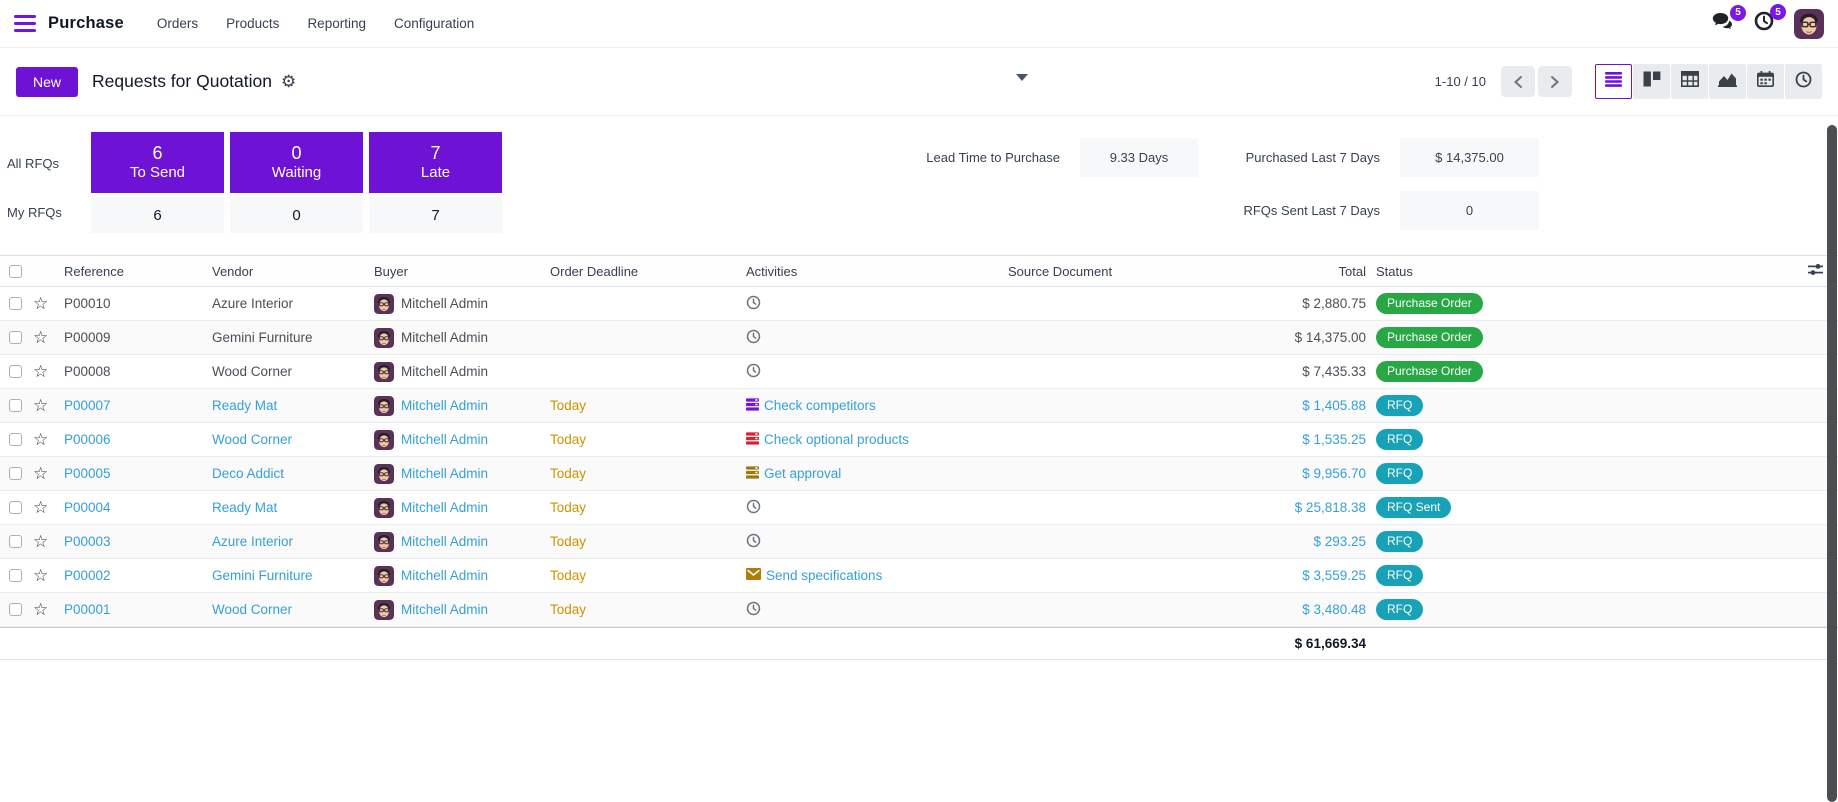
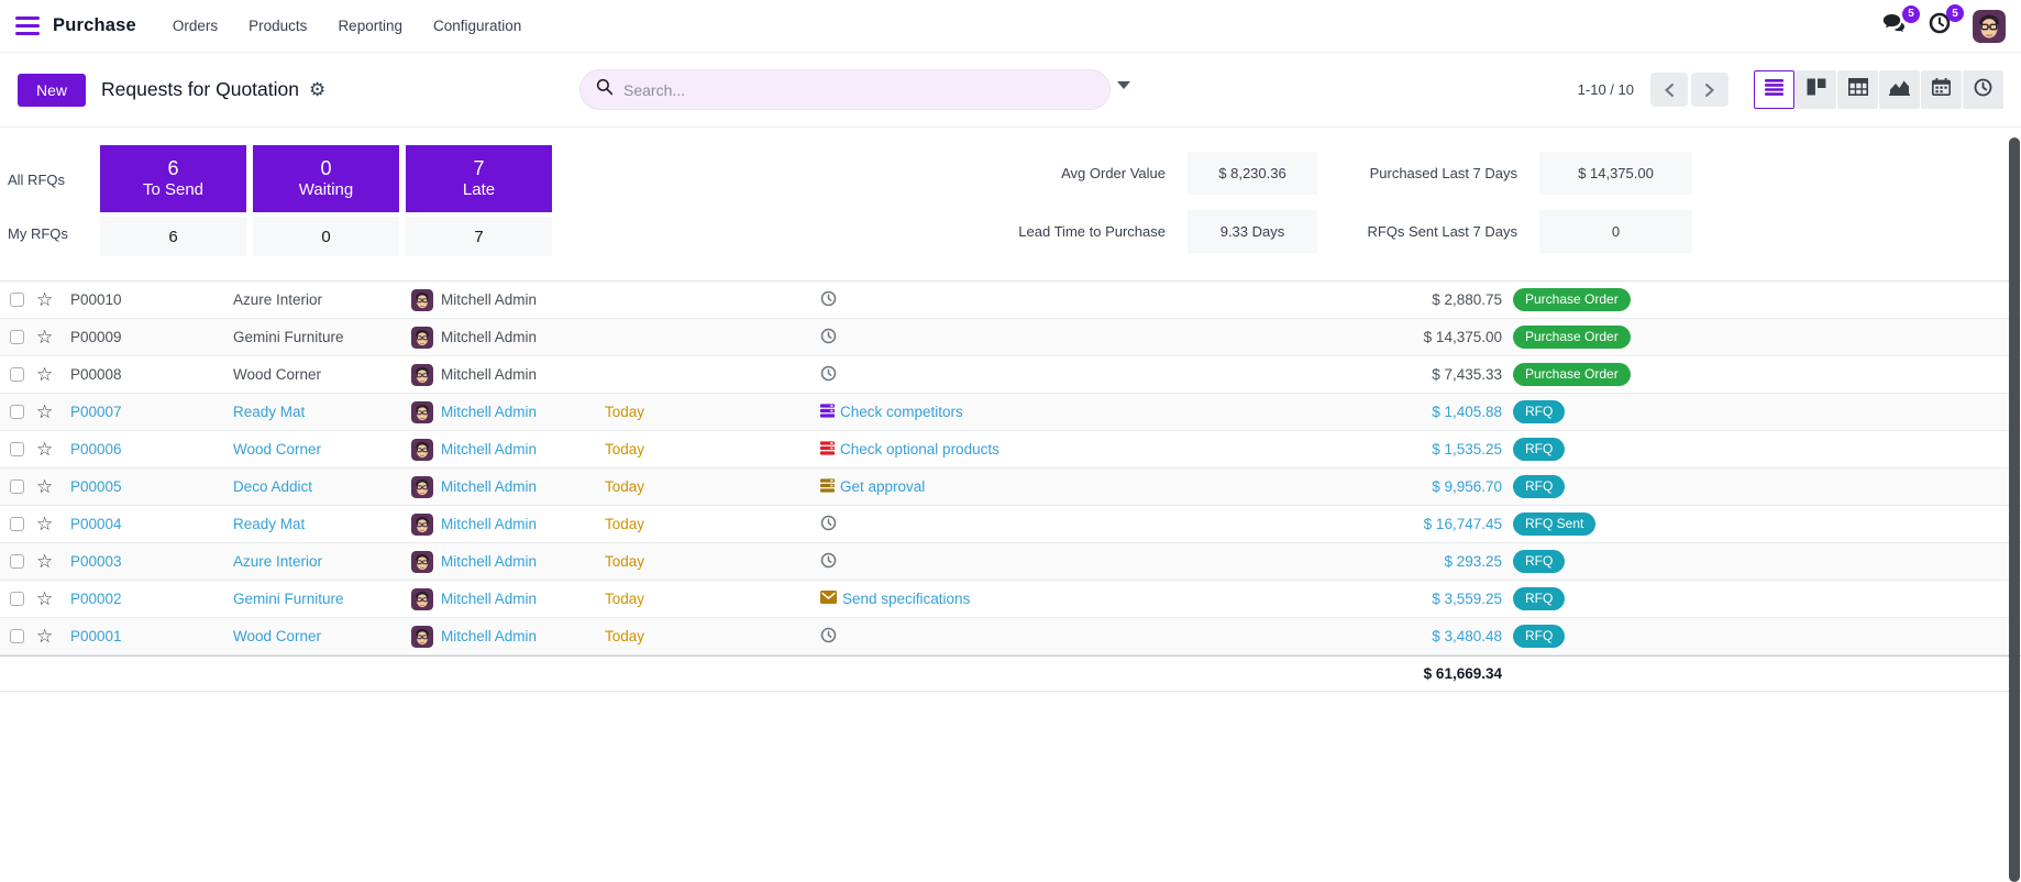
  Purchase
  Orders
  Products
  Reporting
  Configuration
  5
  5
  New
  Requests for Quotation
  ⚙
+ Search...
  1-10 / 10
  All RFQs
  My RFQs
  6
  To Send
  6
  0
  Waiting
  0
  7
  Late
  7
+ Avg Order Value
+ $ 8,230.36
  Lead Time to Purchase
  9.33 Days
  Purchased Last 7 Days
  $ 14,375.00
  RFQs Sent Last 7 Days
  0
- Reference
- Vendor
- Buyer
- Order Deadline
- Activities
- Source Document
- Total
- Status
  ☆
  P00010
  Azure Interior
  Mitchell Admin
  $ 2,880.75
  Purchase Order
  ☆
  P00009
  Gemini Furniture
  Mitchell Admin
  $ 14,375.00
  Purchase Order
  ☆
  P00008
  Wood Corner
  Mitchell Admin
  $ 7,435.33
  Purchase Order
  ☆
  P00007
  Ready Mat
  Mitchell Admin
  Today
  Check competitors
  $ 1,405.88
  RFQ
  ☆
  P00006
  Wood Corner
  Mitchell Admin
  Today
  Check optional products
  $ 1,535.25
  RFQ
  ☆
  P00005
  Deco Addict
  Mitchell Admin
  Today
  Get approval
  $ 9,956.70
  RFQ
  ☆
  P00004
  Ready Mat
  Mitchell Admin
  Today
- $ 25,818.38
+ $ 16,747.45
  RFQ Sent
  ☆
  P00003
  Azure Interior
  Mitchell Admin
  Today
  $ 293.25
  RFQ
  ☆
  P00002
  Gemini Furniture
  Mitchell Admin
  Today
  Send specifications
  $ 3,559.25
  RFQ
  ☆
  P00001
  Wood Corner
  Mitchell Admin
  Today
  $ 3,480.48
  RFQ
  $ 61,669.34
